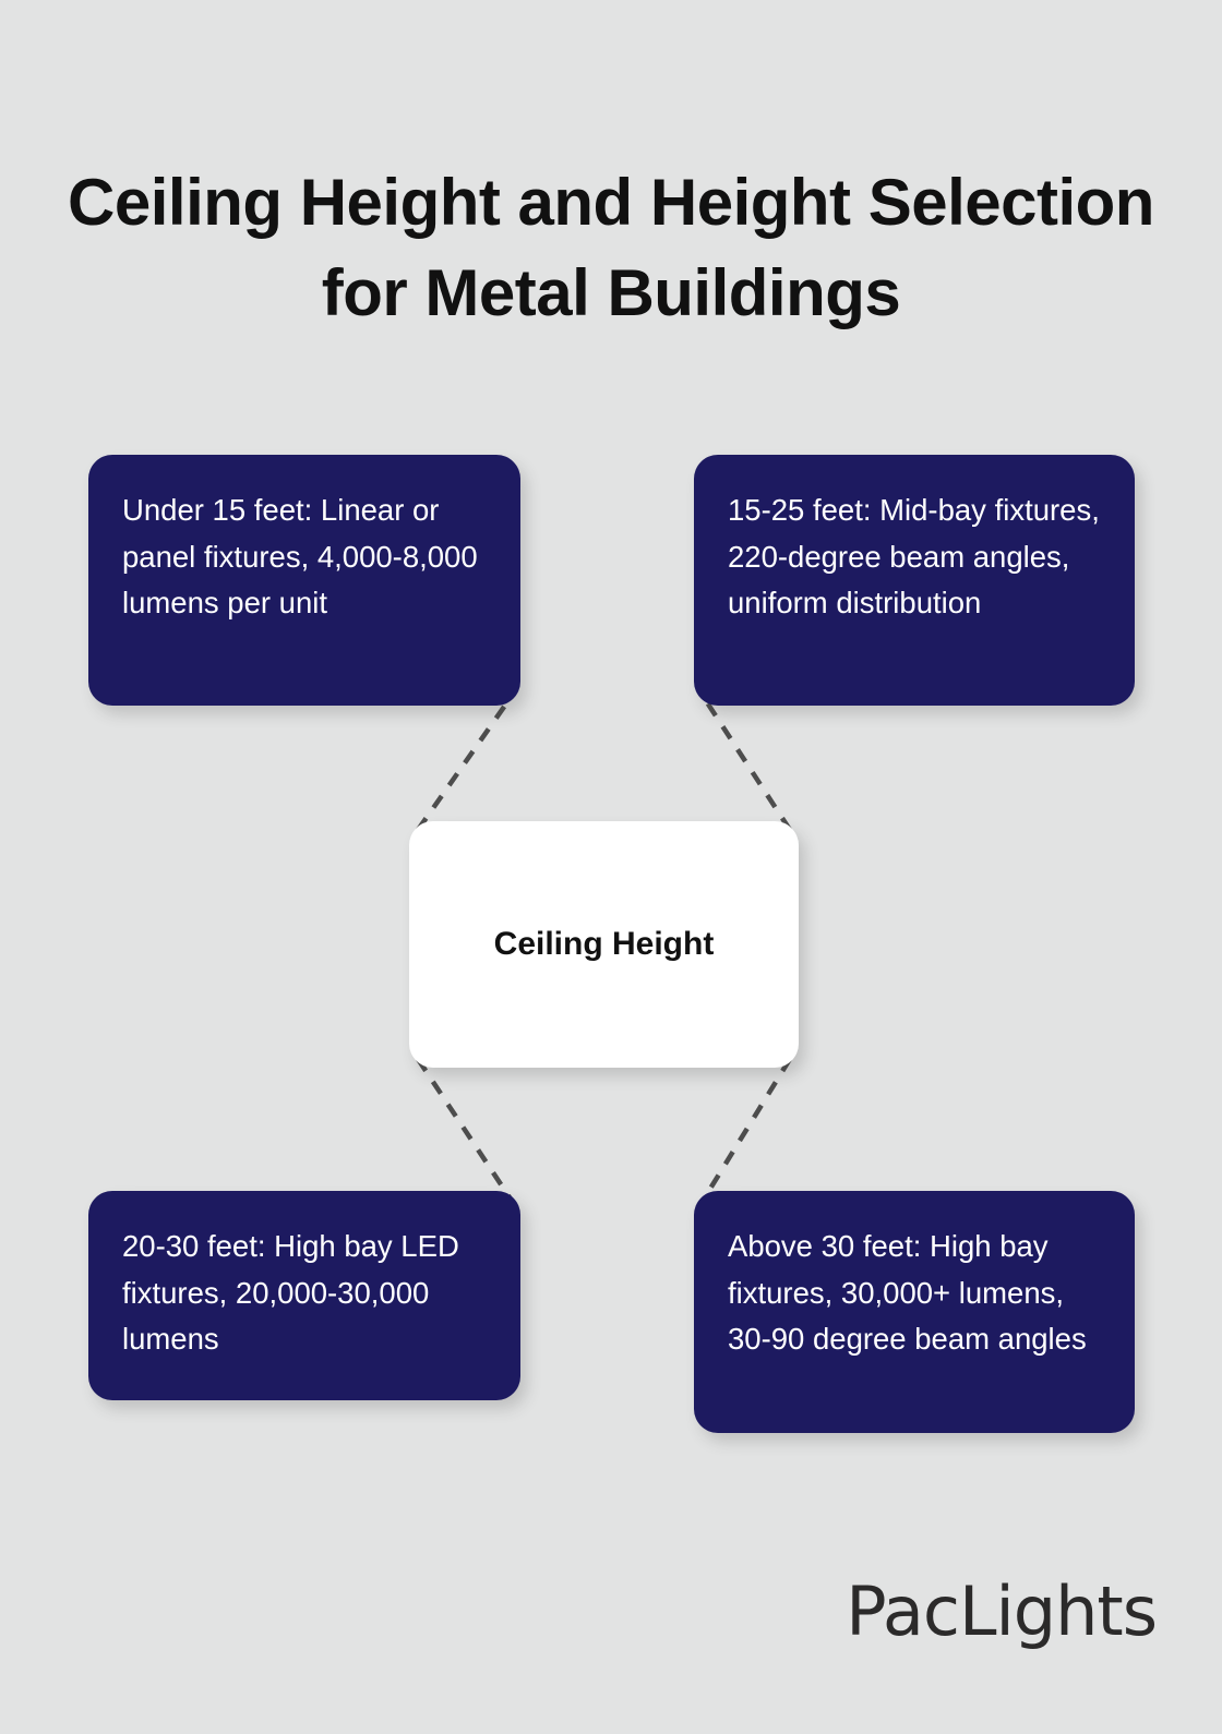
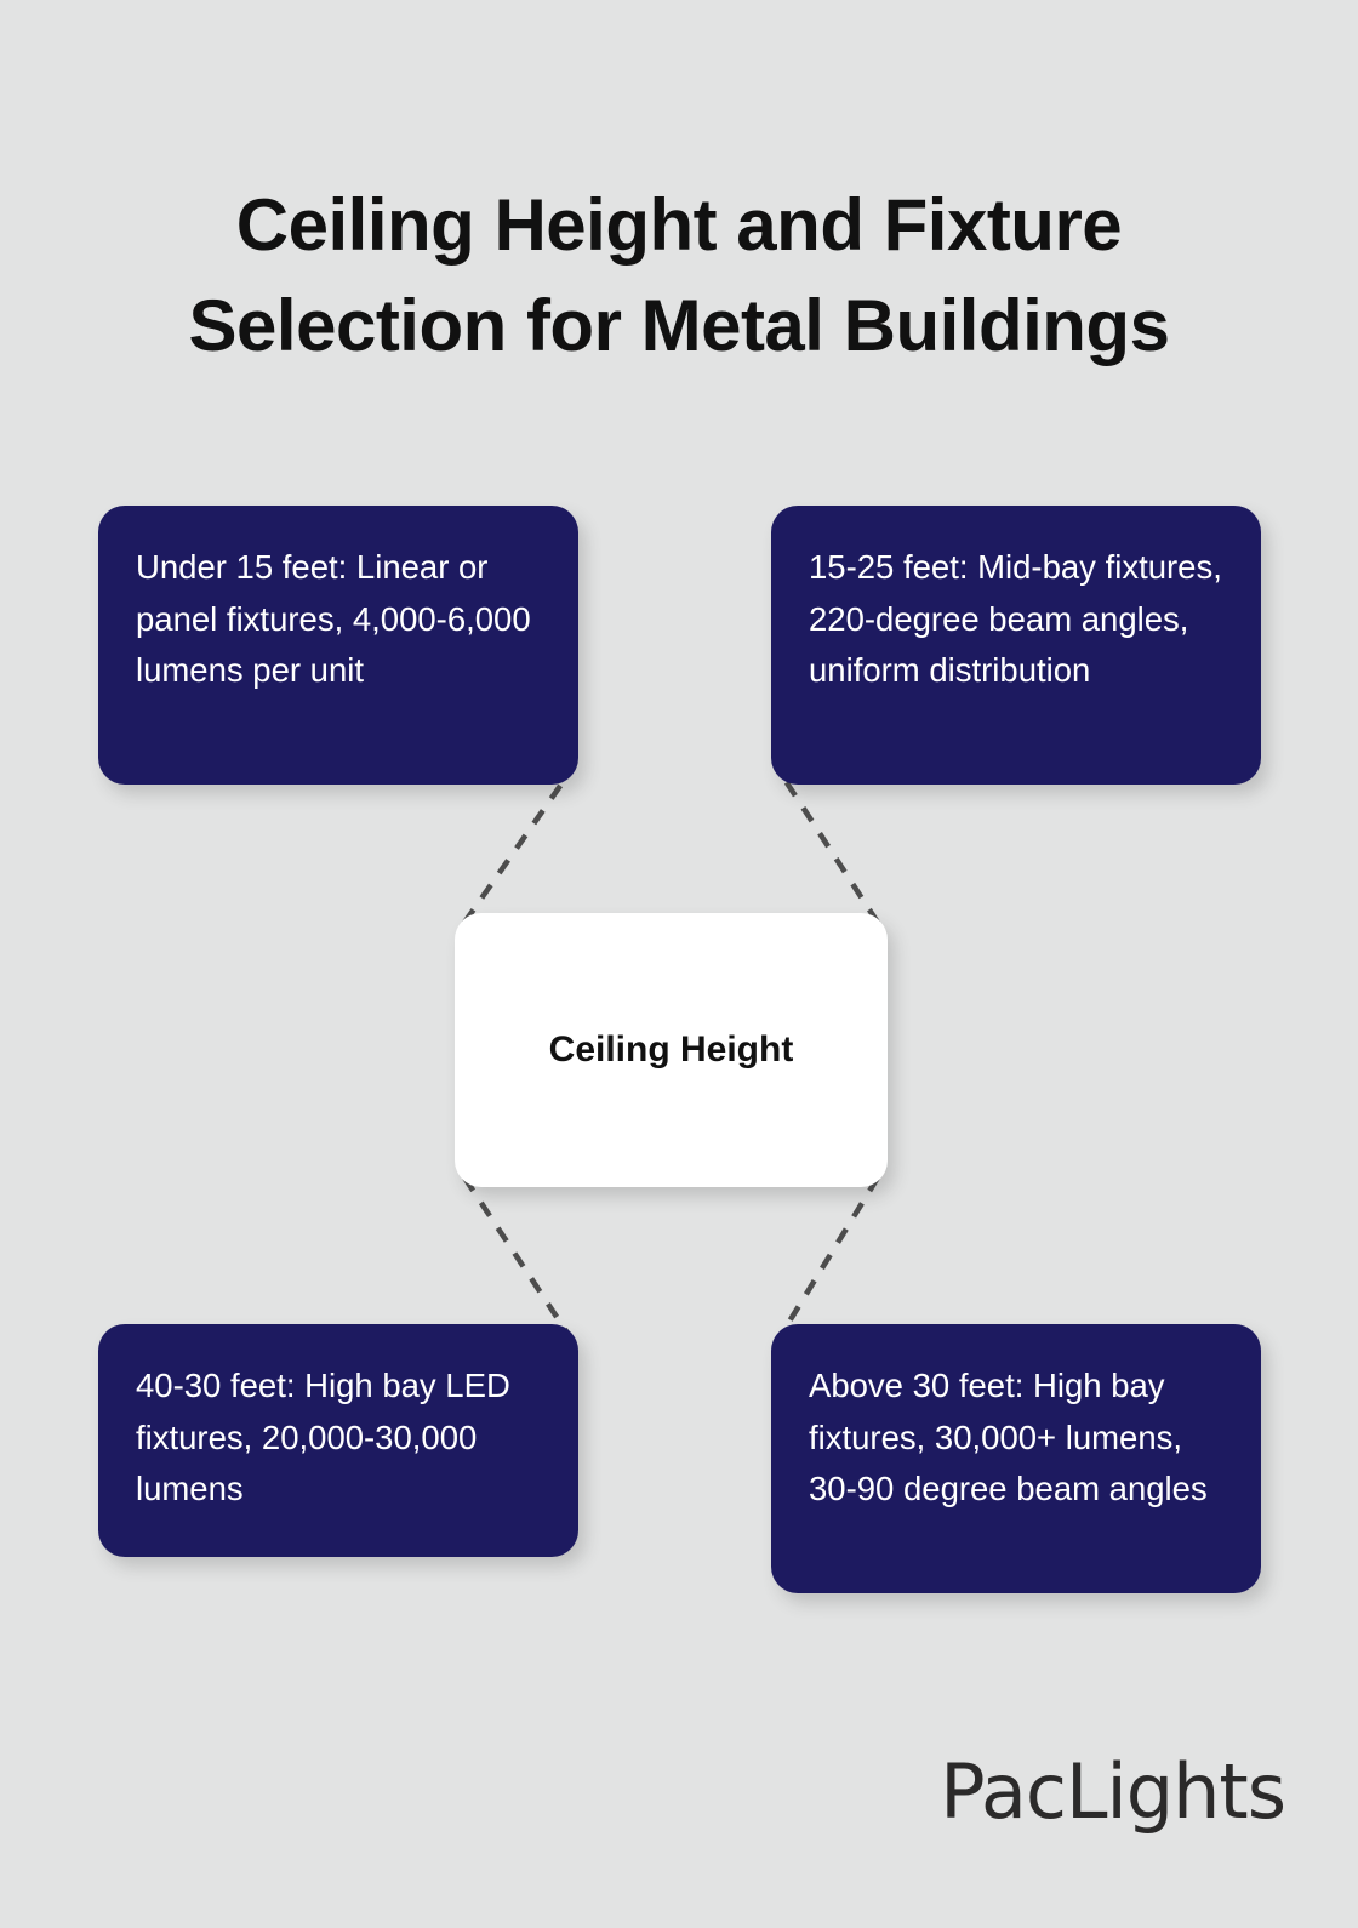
- Ceiling Height and Height Selection for Metal Buildings
+ Ceiling Height and Fixture Selection for Metal Buildings
- Under 15 feet: Linear or panel fixtures, 4,000-8,000 lumens per unit
+ Under 15 feet: Linear or panel fixtures, 4,000-6,000 lumens per unit
  15-25 feet: Mid-bay fixtures, 220-degree beam angles, uniform distribution
  Ceiling Height
- 20-30 feet: High bay LED fixtures, 20,000-30,000 lumens
+ 40-30 feet: High bay LED fixtures, 20,000-30,000 lumens
  Above 30 feet: High bay fixtures, 30,000+ lumens, 30-90 degree beam angles
  PacLights
